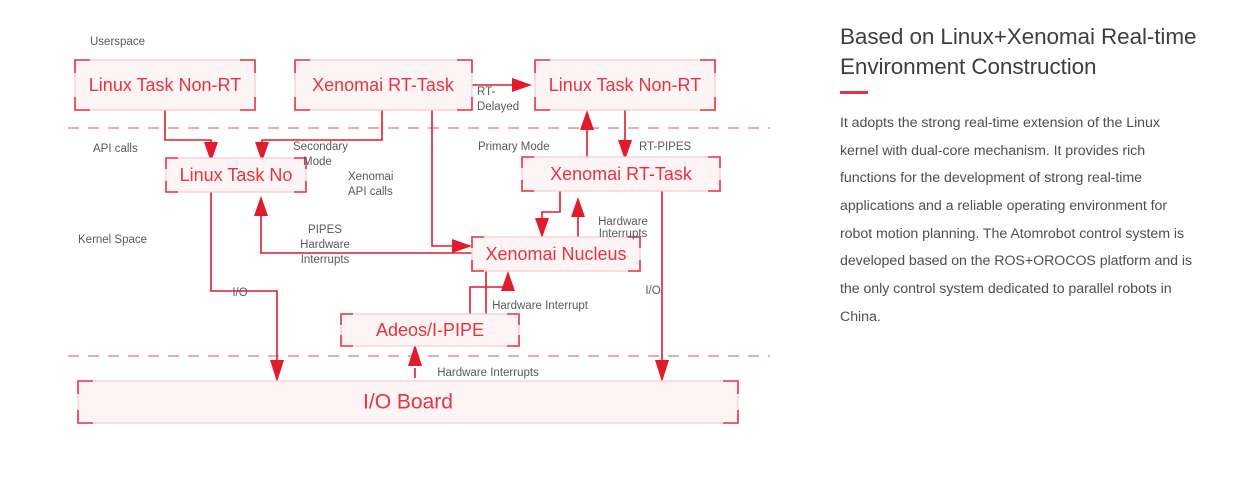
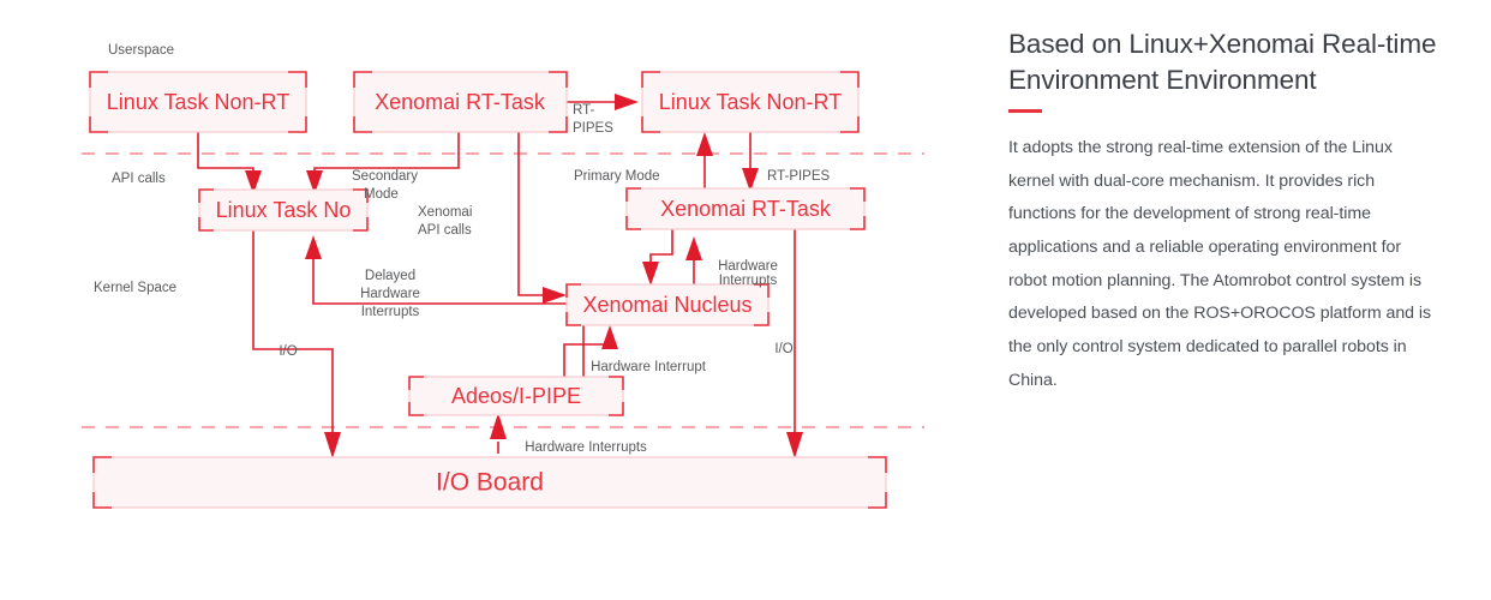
  Linux Task Non-RT
  Xenomai RT-Task
  Linux Task Non-RT
  Linux Task No
  Xenomai RT-Task
  Xenomai Nucleus
  Adeos/I-PIPE
  I/O Board
  Userspace
  Kernel Space
  API calls
  Secondary
  Mode
  Xenomai
  API calls
  RT-
- Delayed
+ PIPES
  Primary Mode
  RT-PIPES
- PIPES
+ Delayed
  Hardware
  Interrupts
  Hardware
  Interrupts
  Hardware Interrupt
  Hardware Interrupts
  I/O
  I/O
- Based on Linux+Xenomai Real-time Environment Construction
+ Based on Linux+Xenomai Real-time Environment Environment
  It adopts the strong real-time extension of the Linux kernel with dual-core mechanism. It provides rich functions for the development of strong real-time applications and a reliable operating environment for robot motion planning. The Atomrobot control system is developed based on the ROS+OROCOS platform and is the only control system dedicated to parallel robots in China.
